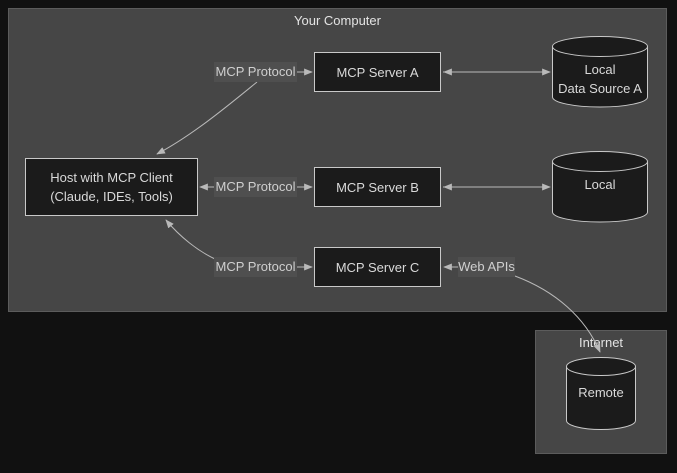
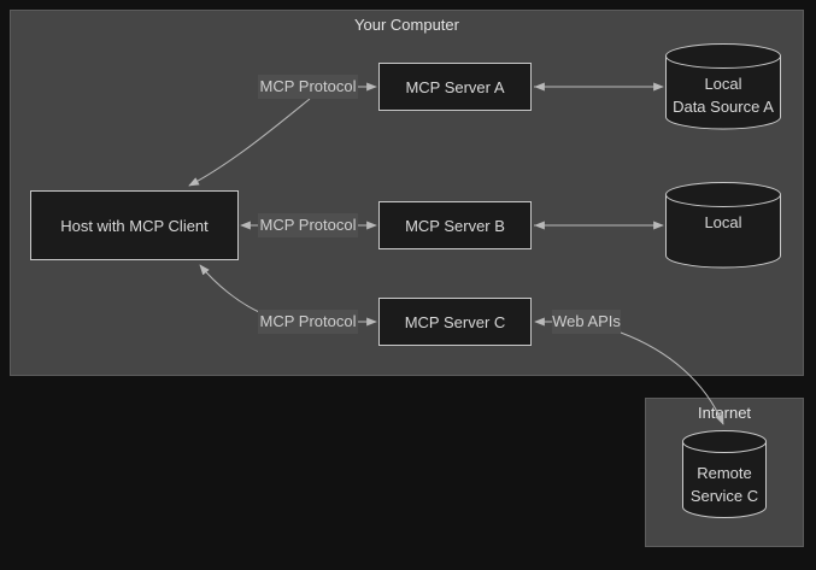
  Your Computer
  Internet
  Host with MCP Client
- (Claude, IDEs, Tools)
  MCP Server A
  MCP Server B
  MCP Server C
  MCP Protocol
  MCP Protocol
  MCP Protocol
  Web APIs
  Local
  Data Source A
  Local
  Remote
+ Service C
